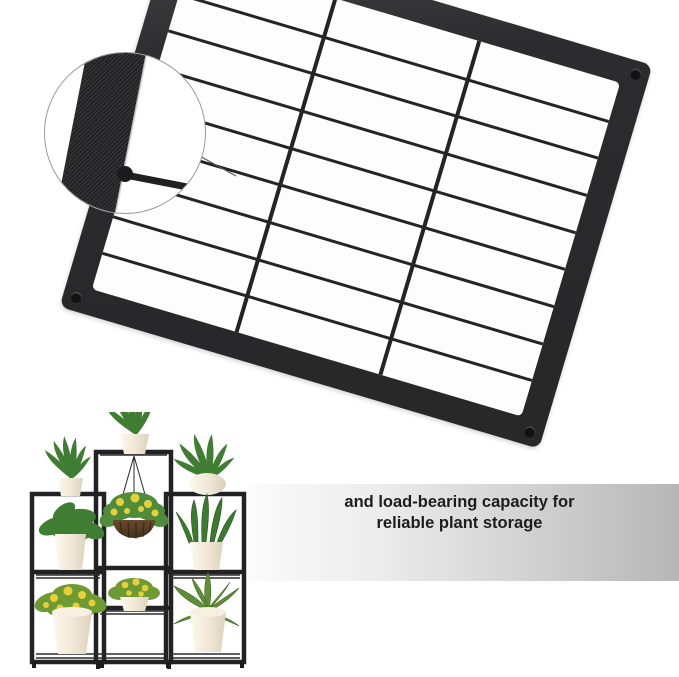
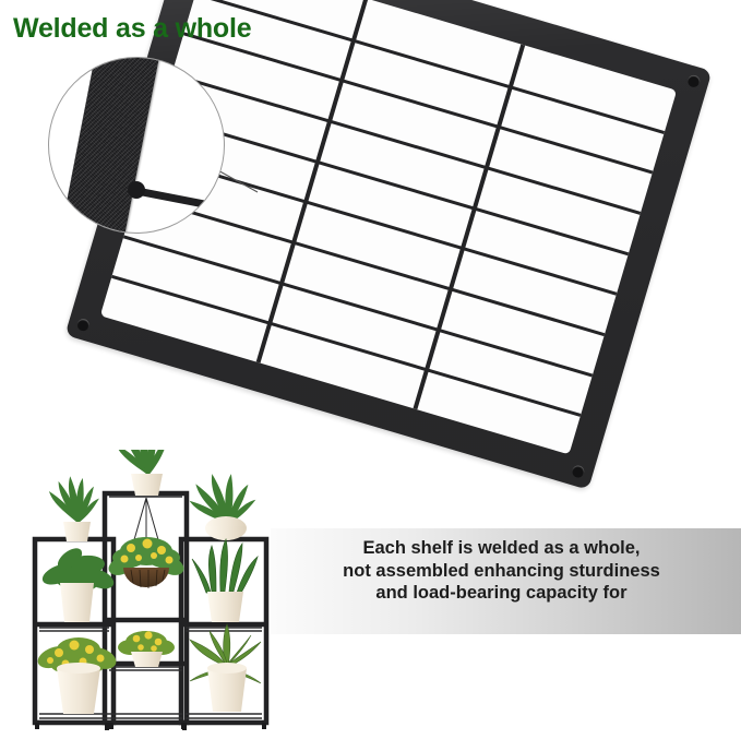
+ Welded as a whole
+ Each shelf is welded as a whole,
+ not assembled enhancing sturdiness
  and load-bearing capacity for
- reliable plant storage
